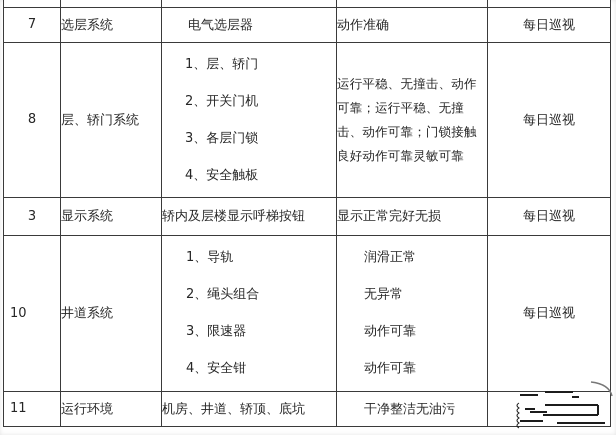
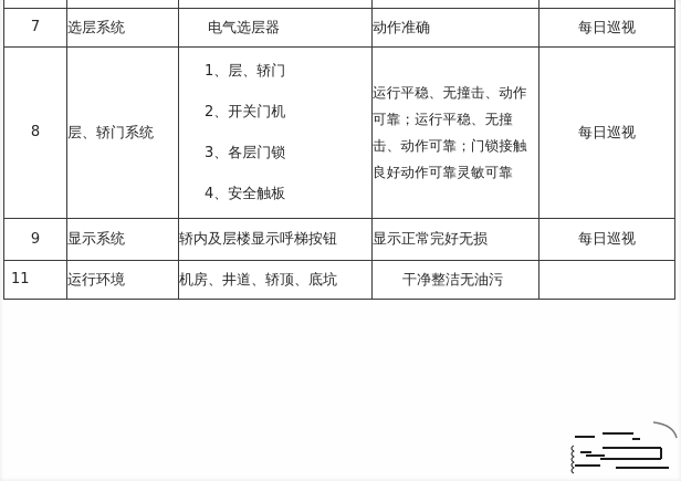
  7	选层系统	电气选层器	动作准确	每日巡视
  8	层、轿门系统	1、层、轿门 2、开关门机 3、各层门锁 4、安全触板	运行平稳、无撞击、动作可靠；运行平稳、无撞击、动作可靠；门锁接触良好动作可靠灵敏可靠	每日巡视
- 3	显示系统	轿内及层楼显示呼梯按钮	显示正常完好无损	每日巡视
+ 9	显示系统	轿内及层楼显示呼梯按钮	显示正常完好无损	每日巡视
- 10	井道系统	1、导轨 2、绳头组合 3、限速器 4、安全钳	润滑正常 无异常 动作可靠 动作可靠	每日巡视
  11	运行环境	机房、井道、轿顶、底坑	干净整洁无油污
